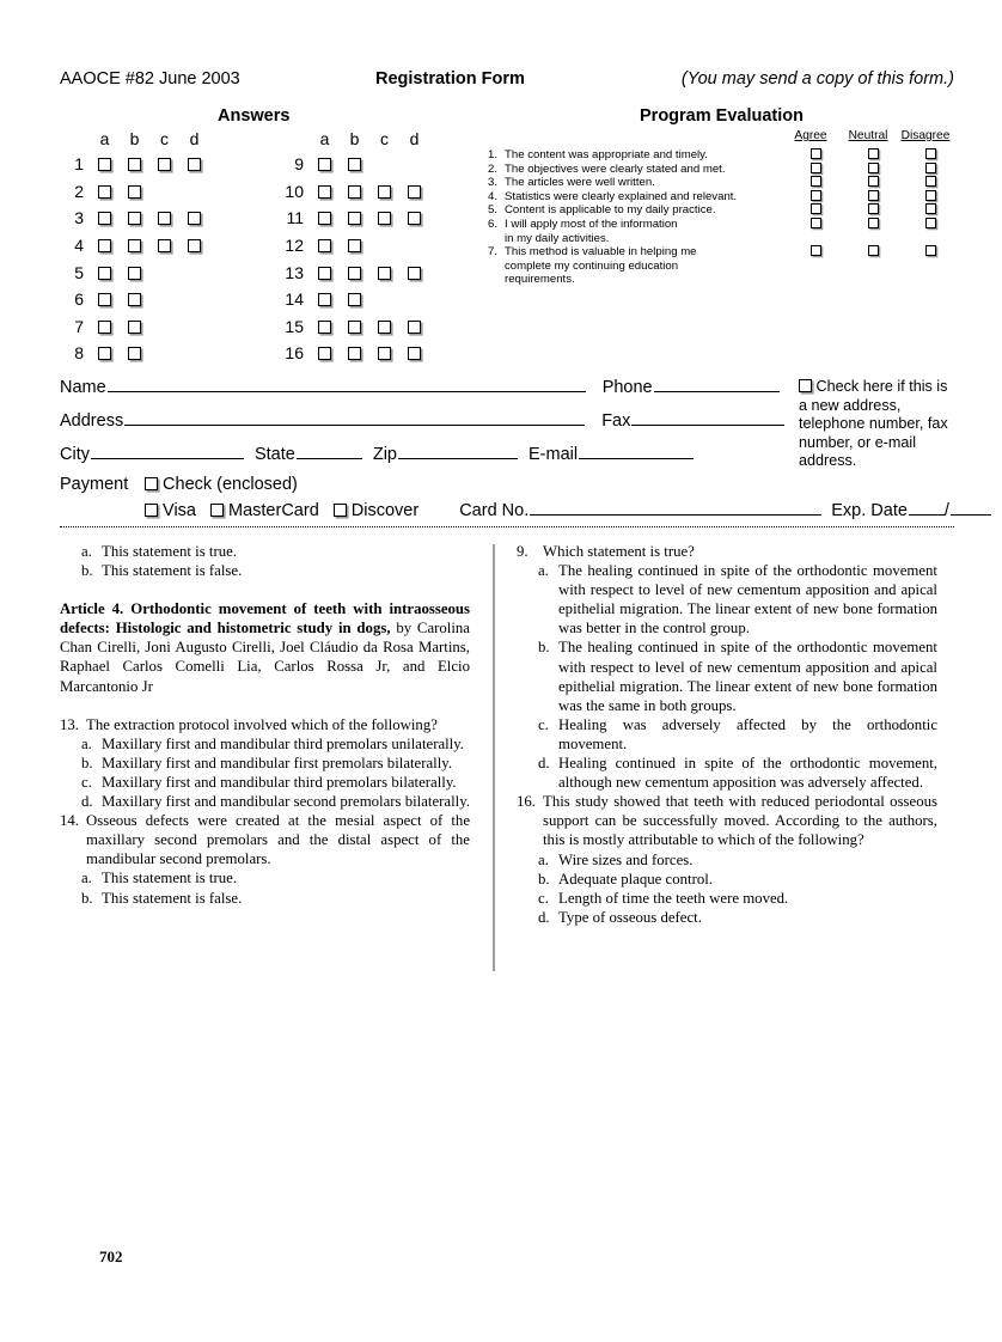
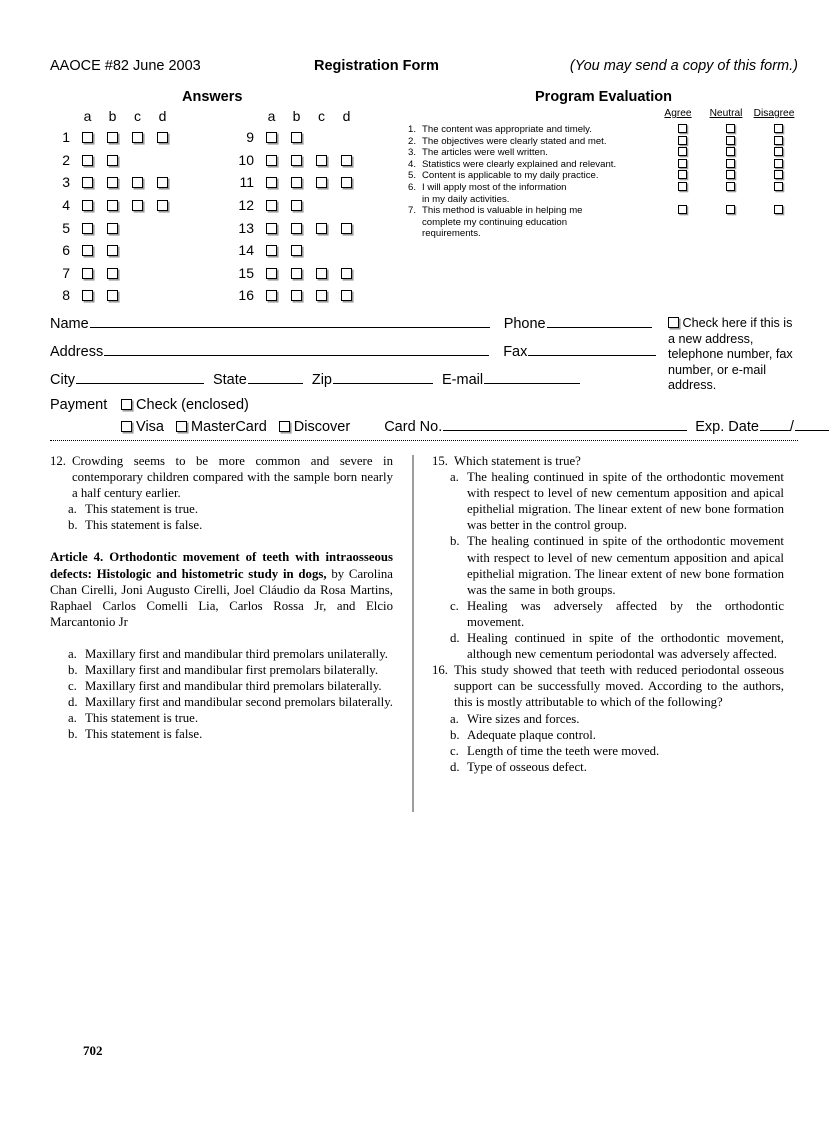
  AAOCE #82 June 2003
  Registration Form
  (You may send a copy of this form.)
  Answers
  	a	b	c	d
  1
  2
  3
  4
  5
  6
  7
  8
  	a	b	c	d
  9
  10
  11
  12
  13
  14
  15
  16
  Program Evaluation
  Agree
  Neutral
  Disagree
  1.
  The content was appropriate and timely.
  2.
  The objectives were clearly stated and met.
  3.
  The articles were well written.
  4.
  Statistics were clearly explained and relevant.
  5.
  Content is applicable to my daily practice.
  6.
  I will apply most of the information
  in my daily activities.
  7.
  This method is valuable in helping me
  complete my continuing education
  requirements.
  Name
  Phone
  Address
  Fax
  City
  State
  Zip
  E-mail
  Check here if this is a new address, telephone number, fax number, or e-mail address.
  Payment
  Check (enclosed)
  Visa
  MasterCard
  Discover
  Card No.
  Exp. Date
  /
+ 12.
+ Crowding seems to be more common and severe in contemporary children compared with the sample born nearly a half century earlier.
  a.
  This statement is true.
  b.
  This statement is false.
  Article 4. Orthodontic movement of teeth with intraosseous defects: Histologic and histometric study in dogs, by Carolina Chan Cirelli, Joni Augusto Cirelli, Joel Cláudio da Rosa Martins, Raphael Carlos Comelli Lia, Carlos Rossa Jr, and Elcio Marcantonio Jr
- 13.
- The extraction protocol involved which of the following?
  a.
  Maxillary first and mandibular third premolars unilaterally.
  b.
  Maxillary first and mandibular first premolars bilaterally.
  c.
  Maxillary first and mandibular third premolars bilaterally.
  d.
  Maxillary first and mandibular second premolars bilaterally.
- 14.
- Osseous defects were created at the mesial aspect of the maxillary second premolars and the distal aspect of the mandibular second premolars.
  a.
  This statement is true.
  b.
  This statement is false.
- 9.
+ 15.
  Which statement is true?
  a.
  The healing continued in spite of the orthodontic movement with respect to level of new cementum apposition and apical epithelial migration. The linear extent of new bone formation was better in the control group.
  b.
  The healing continued in spite of the orthodontic movement with respect to level of new cementum apposition and apical epithelial migration. The linear extent of new bone formation was the same in both groups.
  c.
  Healing was adversely affected by the orthodontic movement.
  d.
- Healing continued in spite of the orthodontic movement, although new cementum apposition was adversely affected.
+ Healing continued in spite of the orthodontic movement, although new cementum periodontal was adversely affected.
  16.
  This study showed that teeth with reduced periodontal osseous support can be successfully moved. According to the authors, this is mostly attributable to which of the following?
  a.
  Wire sizes and forces.
  b.
  Adequate plaque control.
  c.
  Length of time the teeth were moved.
  d.
  Type of osseous defect.
  702
